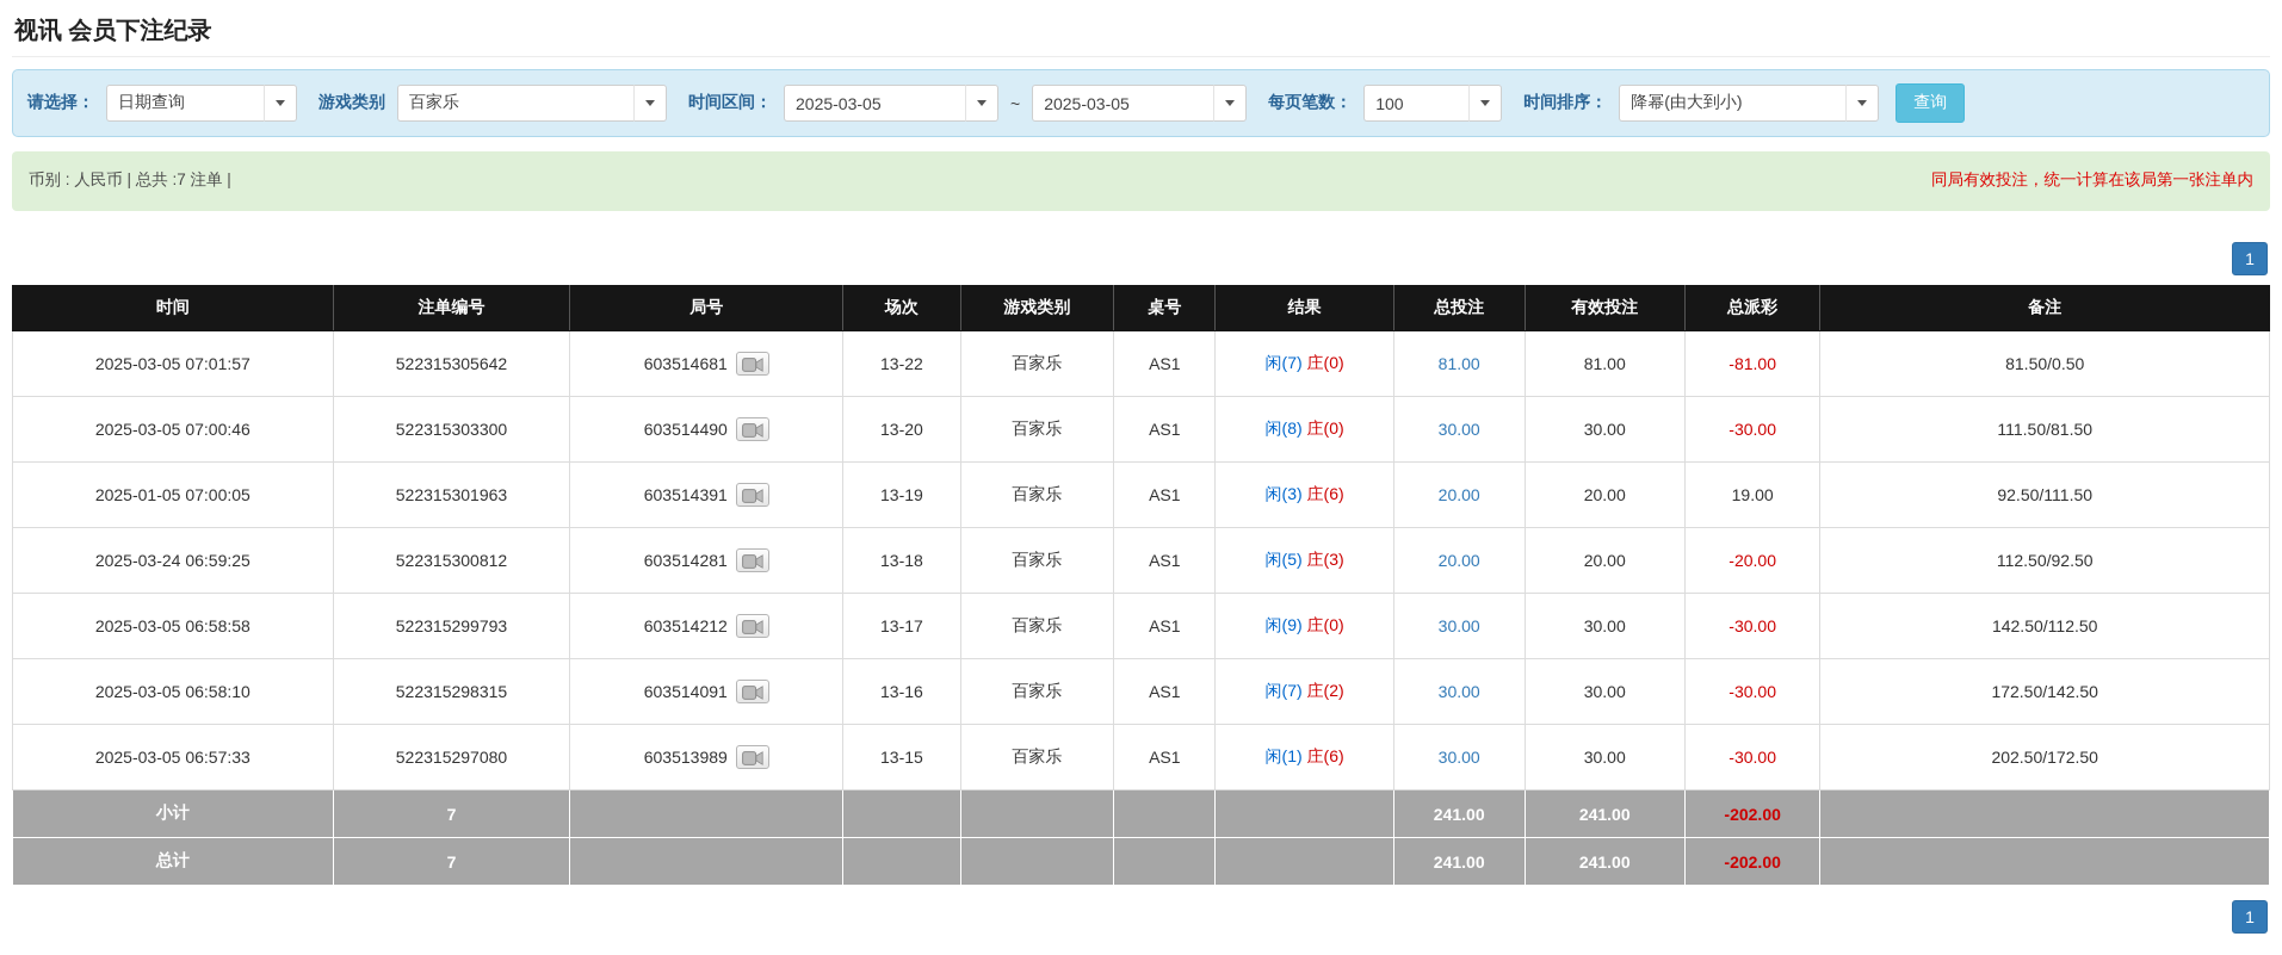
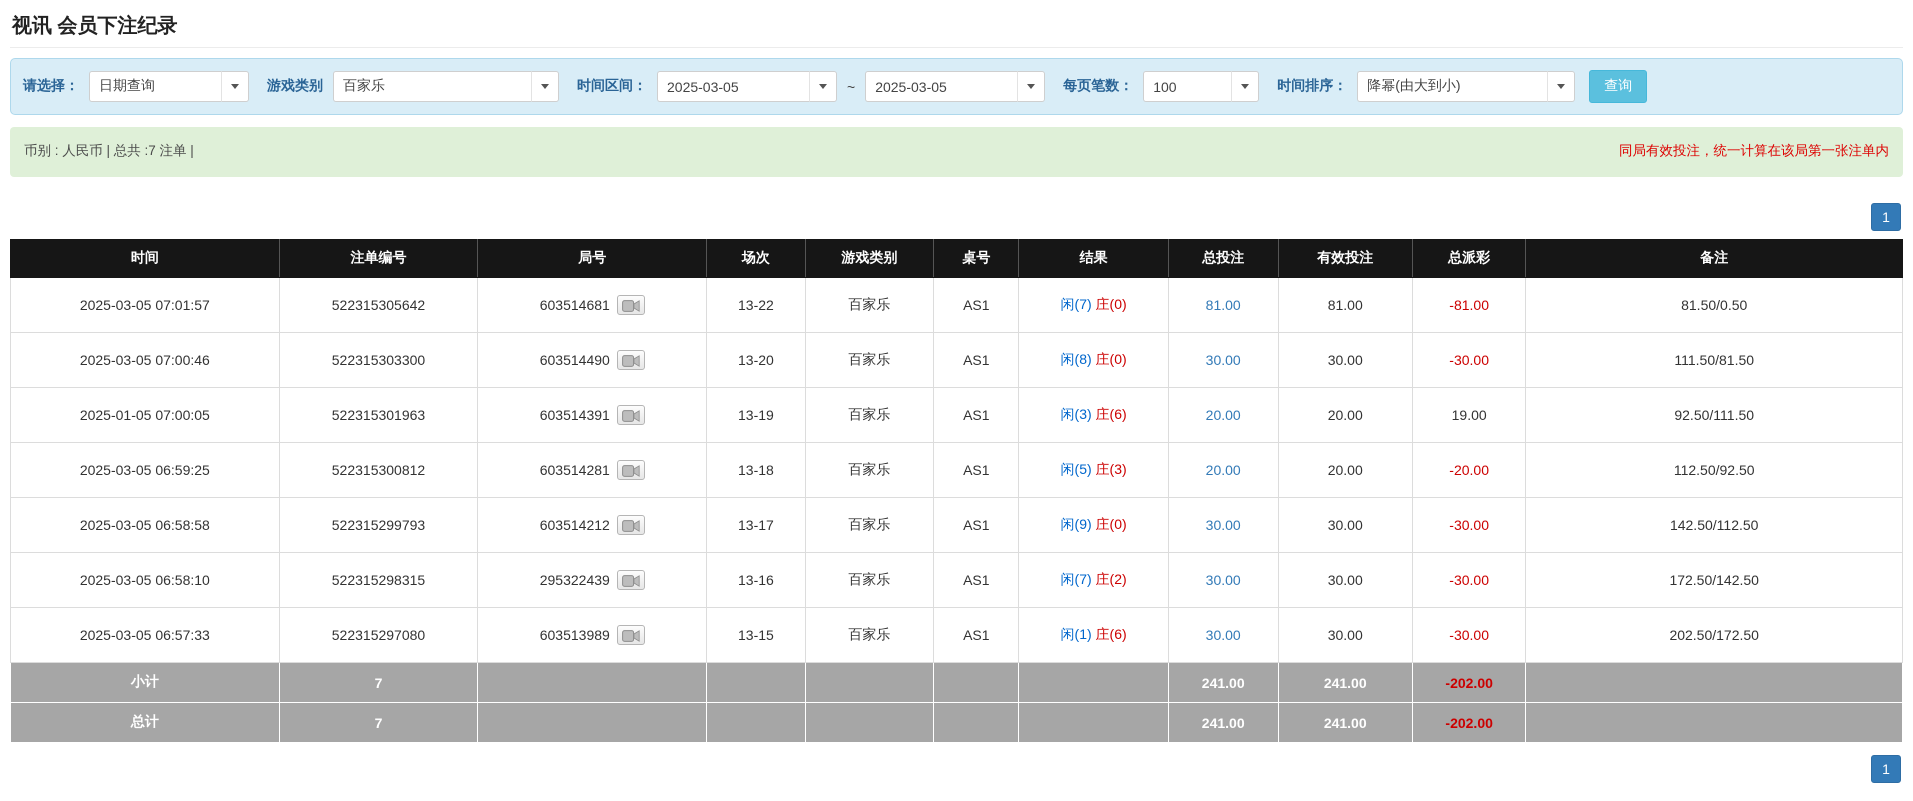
  视讯 会员下注纪录
  请选择：
  日期查询
  游戏类别
  百家乐
  时间区间：
  2025-03-05
  ~
  2025-03-05
  每页笔数：
  100
  时间排序：
  降幂(由大到小)
  查询
  币别 : 人民币 | 总共 :7 注单 |
  同局有效投注，统一计算在该局第一张注单内
  1
  时间	注单编号	局号	场次	游戏类别	桌号	结果	总投注	有效投注	总派彩	备注
  2025-03-05 07:01:57	522315305642	603514681	13-22	百家乐	AS1	闲(7) 庄(0)	81.00	81.00	-81.00	81.50/0.50
  2025-03-05 07:00:46	522315303300	603514490	13-20	百家乐	AS1	闲(8) 庄(0)	30.00	30.00	-30.00	111.50/81.50
  2025-01-05 07:00:05	522315301963	603514391	13-19	百家乐	AS1	闲(3) 庄(6)	20.00	20.00	19.00	92.50/111.50
- 2025-03-24 06:59:25	522315300812	603514281	13-18	百家乐	AS1	闲(5) 庄(3)	20.00	20.00	-20.00	112.50/92.50
+ 2025-03-05 06:59:25	522315300812	603514281	13-18	百家乐	AS1	闲(5) 庄(3)	20.00	20.00	-20.00	112.50/92.50
  2025-03-05 06:58:58	522315299793	603514212	13-17	百家乐	AS1	闲(9) 庄(0)	30.00	30.00	-30.00	142.50/112.50
- 2025-03-05 06:58:10	522315298315	603514091	13-16	百家乐	AS1	闲(7) 庄(2)	30.00	30.00	-30.00	172.50/142.50
+ 2025-03-05 06:58:10	522315298315	295322439	13-16	百家乐	AS1	闲(7) 庄(2)	30.00	30.00	-30.00	172.50/142.50
  2025-03-05 06:57:33	522315297080	603513989	13-15	百家乐	AS1	闲(1) 庄(6)	30.00	30.00	-30.00	202.50/172.50
  小计	7						241.00	241.00	-202.00
  总计	7						241.00	241.00	-202.00
  1
